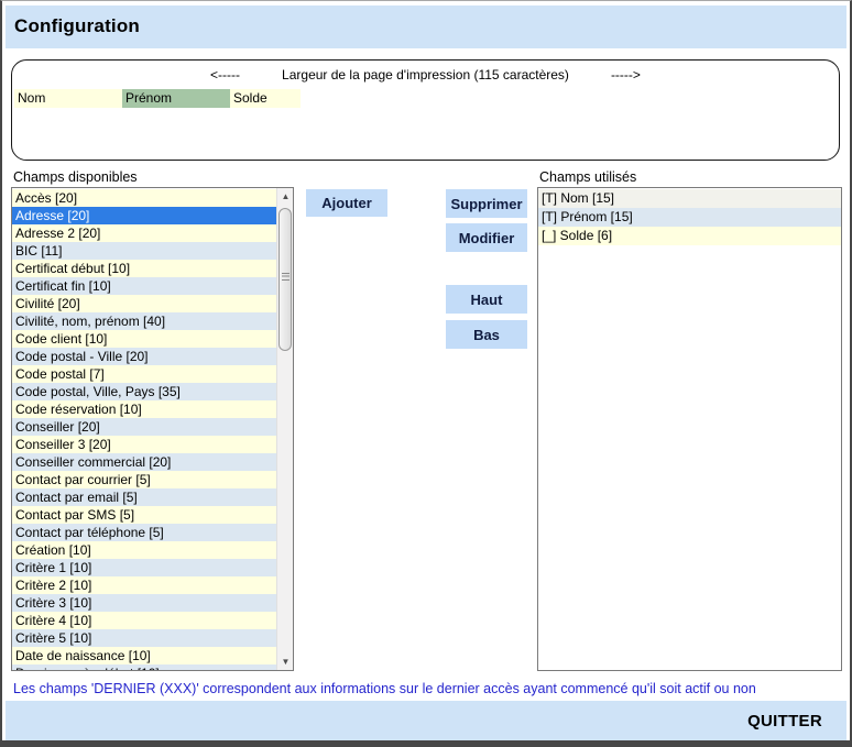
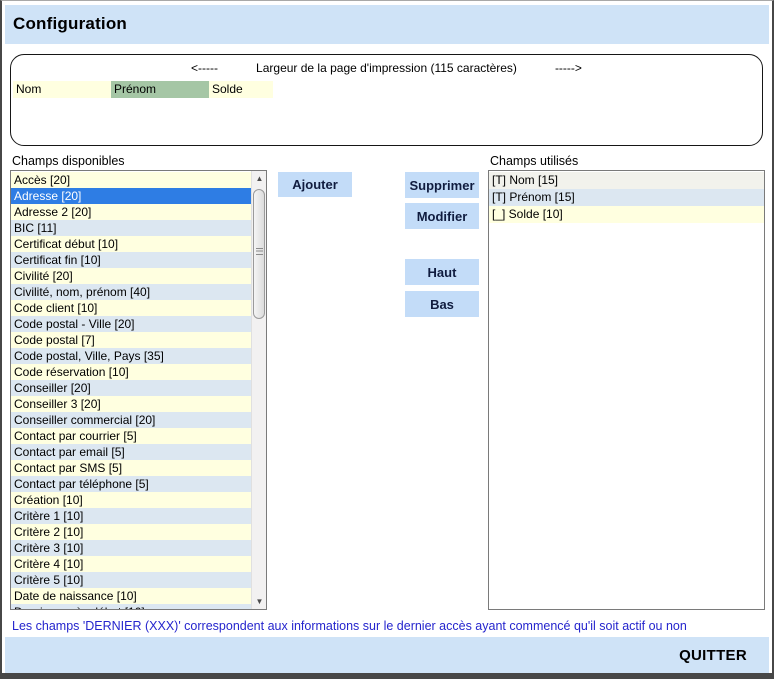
  Configuration
  <-----
  Largeur de la page d'impression (115 caractères)
  ----->
  Nom
  Prénom
  Solde
  Champs disponibles
  Champs utilisés
  Accès [20]
  Adresse [20]
  Adresse 2 [20]
  BIC [11]
  Certificat début [10]
  Certificat fin [10]
  Civilité [20]
  Civilité, nom, prénom [40]
  Code client [10]
  Code postal - Ville [20]
  Code postal [7]
  Code postal, Ville, Pays [35]
  Code réservation [10]
  Conseiller [20]
  Conseiller 3 [20]
  Conseiller commercial [20]
  Contact par courrier [5]
  Contact par email [5]
  Contact par SMS [5]
  Contact par téléphone [5]
  Création [10]
  Critère 1 [10]
  Critère 2 [10]
  Critère 3 [10]
  Critère 4 [10]
  Critère 5 [10]
  Date de naissance [10]
  ▲
  ▼
  [T] Nom [15]
  [T] Prénom [15]
- [_] Solde [6]
+ [_] Solde [10]
  Ajouter
  Supprimer
  Modifier
  Haut
  Bas
  Les champs 'DERNIER (XXX)' correspondent aux informations sur le dernier accès ayant commencé qu'il soit actif ou non
  QUITTER
